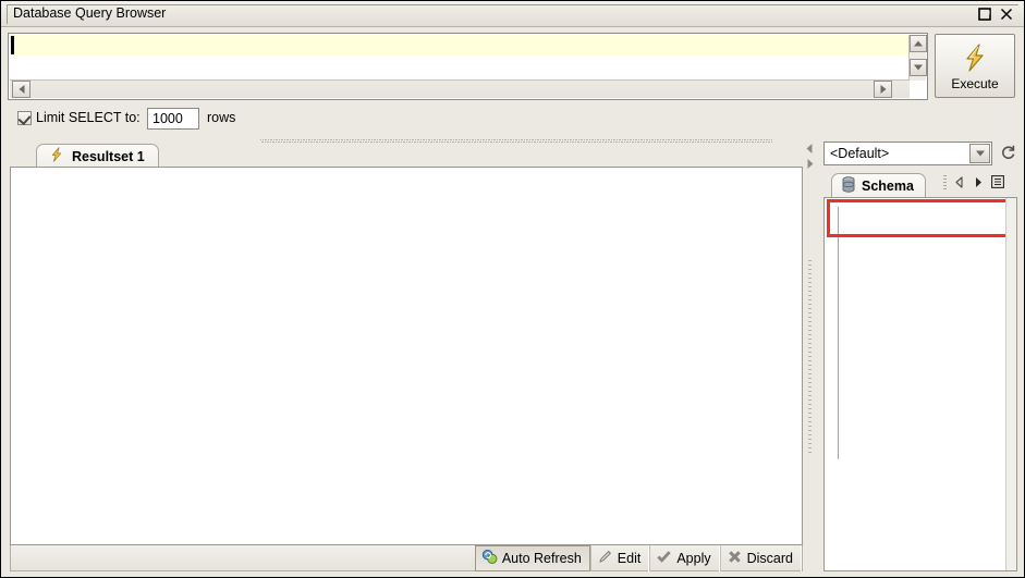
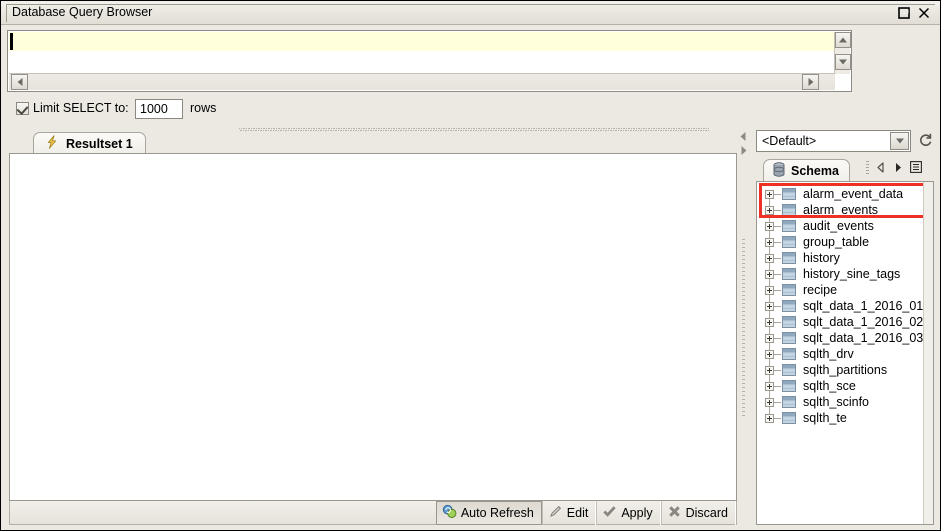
  Database Query Browser
- Execute
  Limit SELECT to:
  1000
  rows
  Resultset 1
  Auto Refresh
  Edit
  Apply
  Discard
  <Default>
  Schema
+ alarm_event_data
+ alarm_events
+ audit_events
+ group_table
+ history
+ history_sine_tags
+ recipe
+ sqlt_data_1_2016_01
+ sqlt_data_1_2016_02
+ sqlt_data_1_2016_03
+ sqlth_drv
+ sqlth_partitions
+ sqlth_sce
+ sqlth_scinfo
+ sqlth_te
